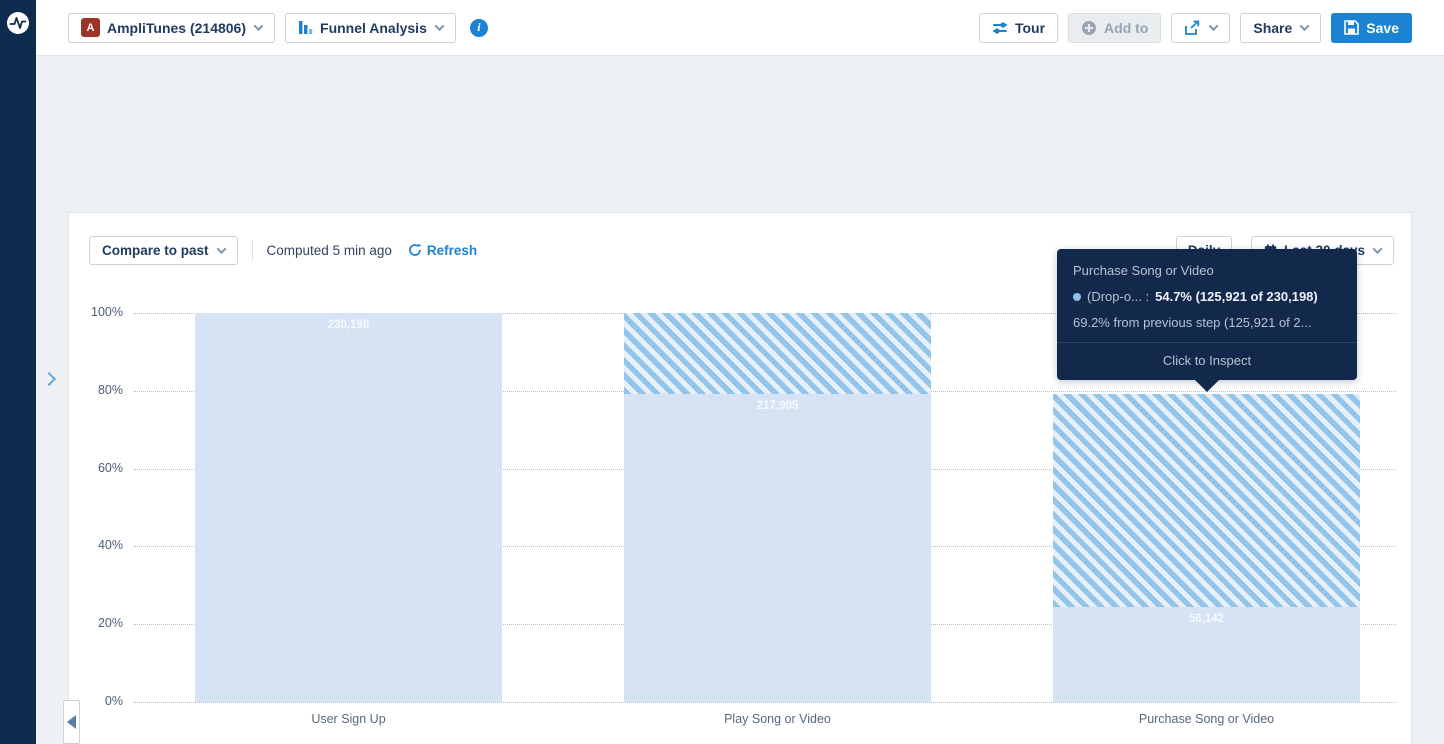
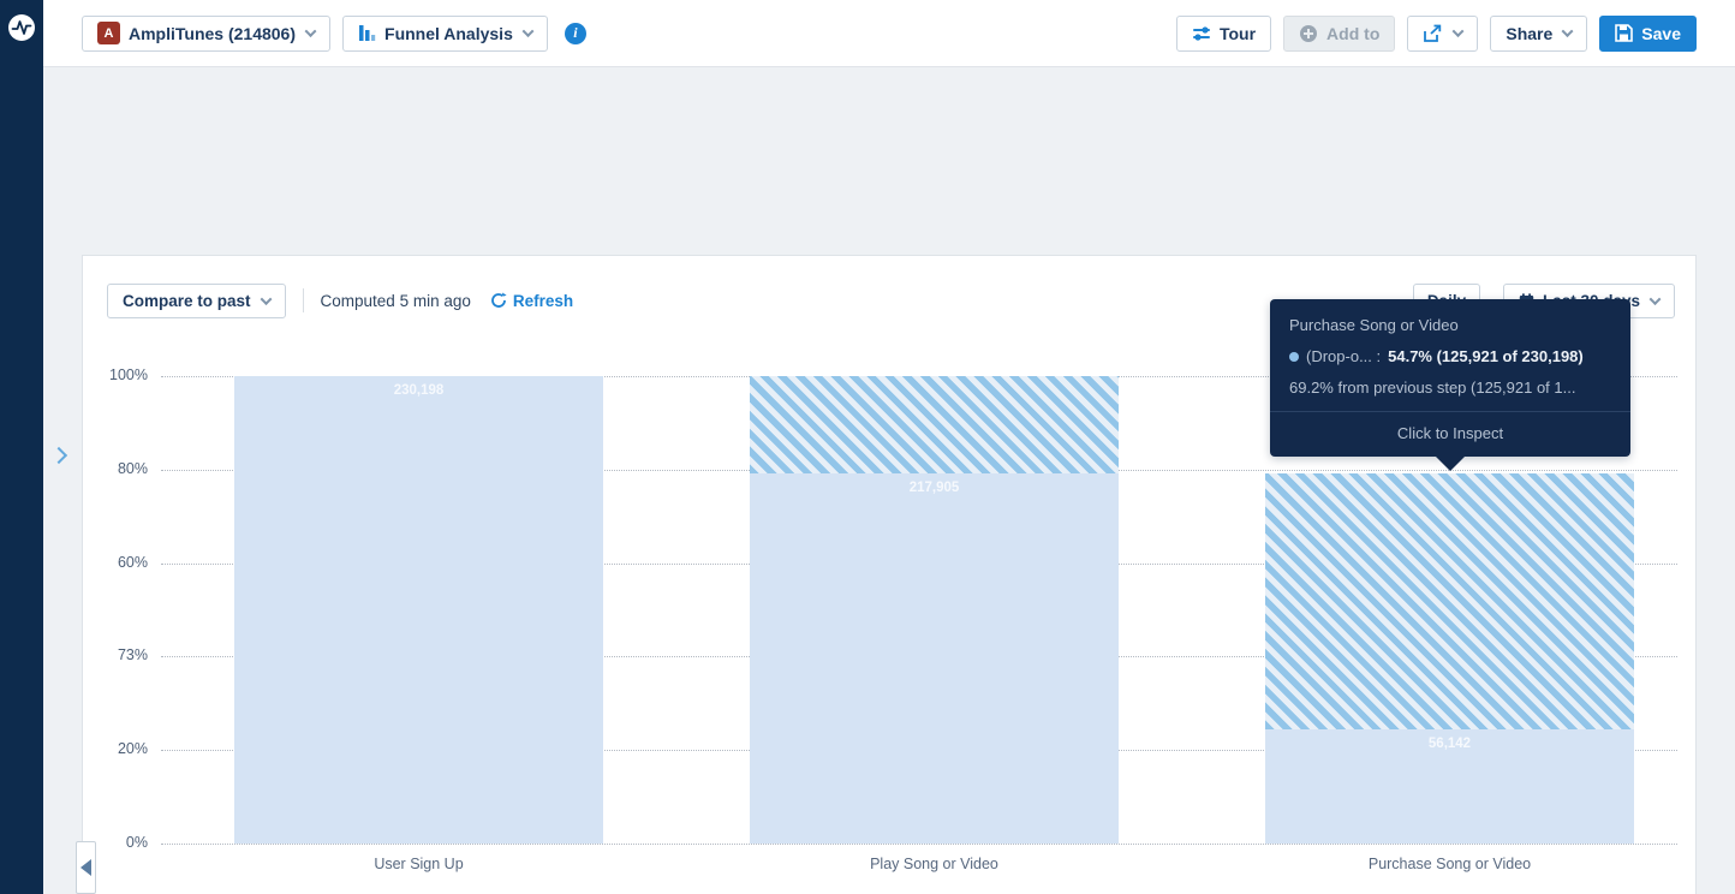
  A
  AmpliTunes (214806)
  Funnel Analysis
  i
  Tour
  Add to
  Share
  Save
  Compare to past
  Computed 5 min ago
  Refresh
  100%
  80%
  60%
- 40%
+ 73%
  20%
  0%
  230,198
  User Sign Up
  217,905
  Play Song or Video
  56,142
  Purchase Song or Video
  Purchase Song or Video
  (Drop-o... :
  54.7% (125,921 of 230,198)
- 69.2% from previous step (125,921 of 2...
+ 69.2% from previous step (125,921 of 1...
  Click to Inspect
